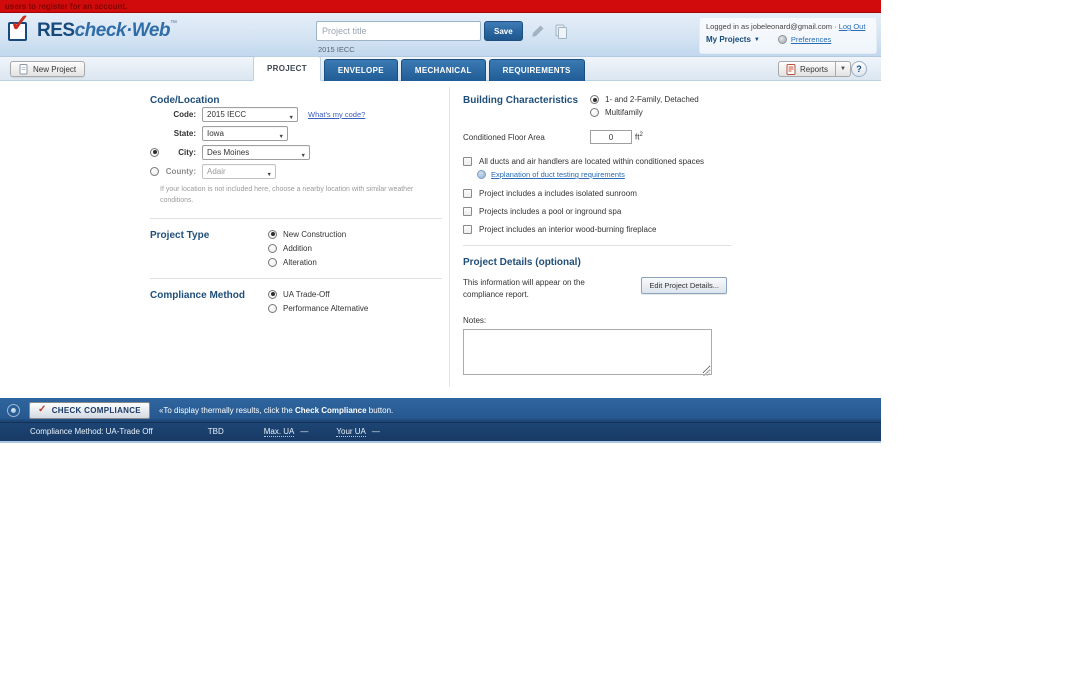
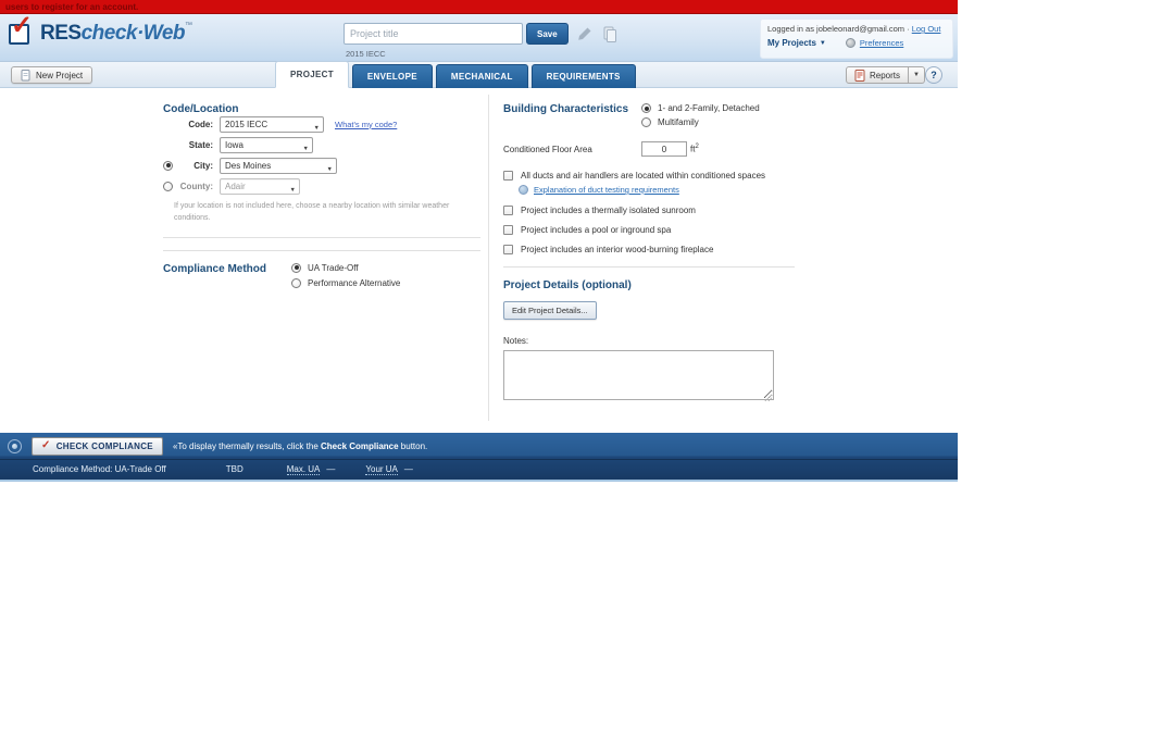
  users to register for an account.
  ✓
  REScheck·Web
  Project title
  Save
  2015 IECC
  Logged in as jobeleonard@gmail.com · Log Out
  My Projects
  Preferences
  New Project
  PROJECT
  ENVELOPE
  MECHANICAL
  REQUIREMENTS
  Reports
  ?
  Code/Location
  Code:
  2015 IECC
  What's my code?
  State:
  Iowa
  City:
  Des Moines
  County:
  Adair
- Project Type
- New Construction
- Addition
- Alteration
  Compliance Method
  UA Trade-Off
  Performance Alternative
  Building Characteristics
  1- and 2-Family, Detached
  Multifamily
  Conditioned Floor Area
  0
  All ducts and air handlers are located within conditioned spaces
  Explanation of duct testing requirements
- Project includes a includes isolated sunroom
+ Project includes a thermally isolated sunroom
- Projects includes a pool or inground spa
+ Project includes a pool or inground spa
  Project includes an interior wood-burning fireplace
  Project Details (optional)
- This information will appear on the compliance report.
  Edit Project Details...
  Notes:
  ✓
  CHECK COMPLIANCE
  «To display thermally results, click the Check Compliance button.
  Compliance Method: UA-Trade Off
  TBD
  Max. UA
  —
  Your UA
  —
